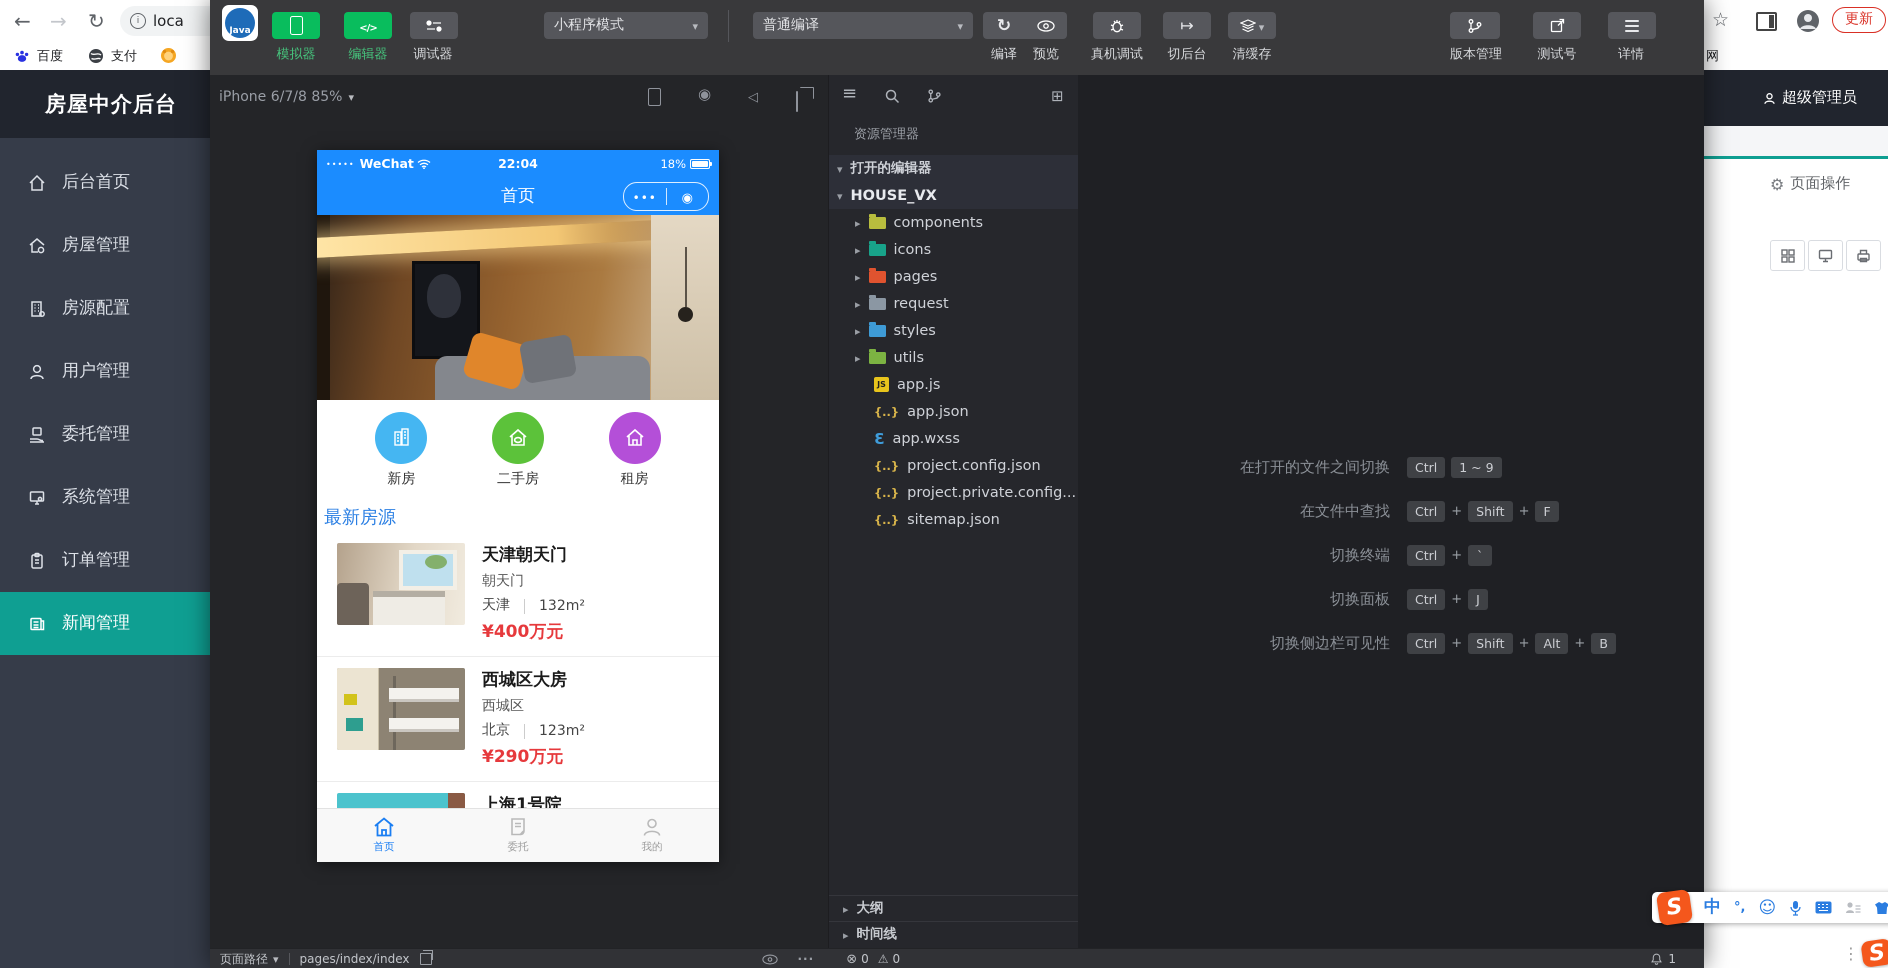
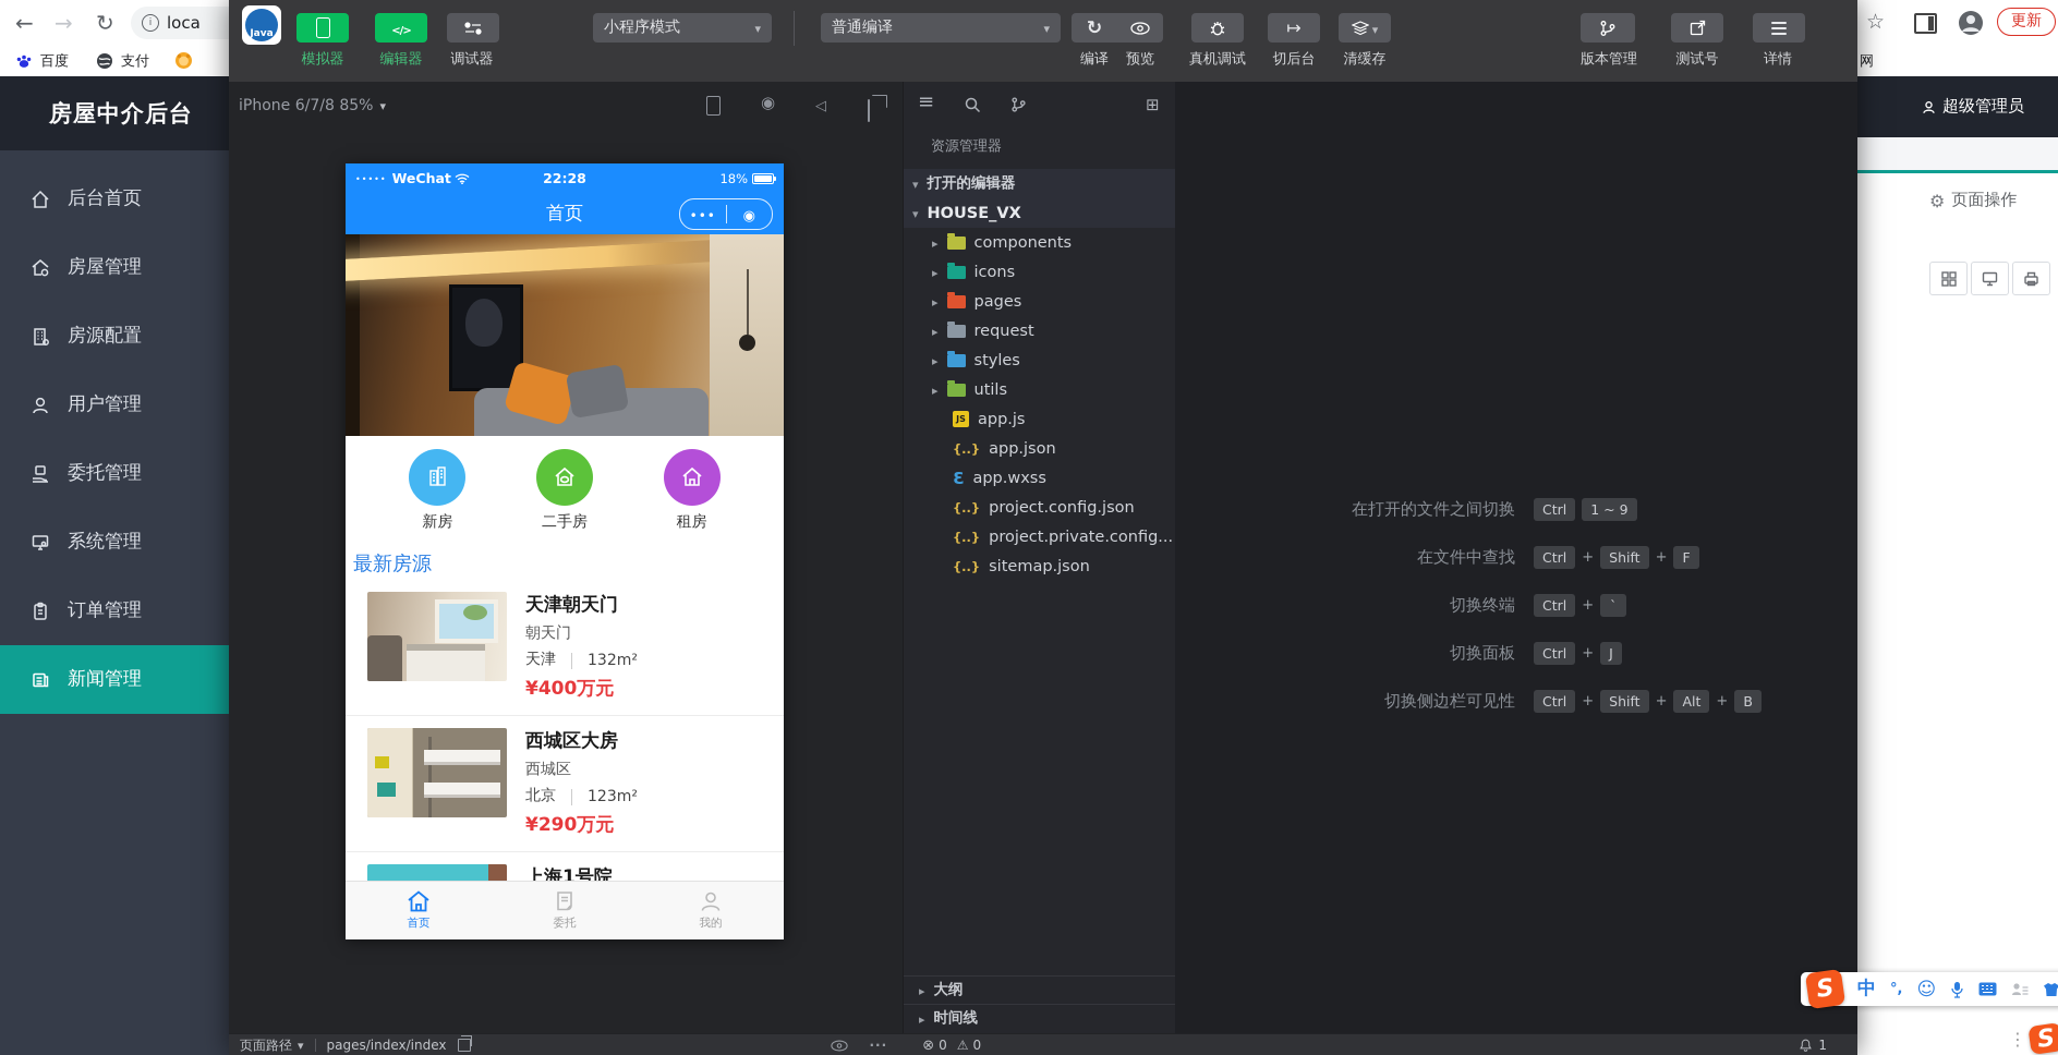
  ←
  →
  ↻
  loca
  百度
  支付
  房屋中介后台
  后台首页
  房屋管理
  房源配置
  用户管理
  委托管理
  系统管理
  订单管理
  新闻管理
  更新
  网
  超级管理员
  页面操作
  模拟器
  编辑器
  调试器
  小程序模式
  普通编译
  编译
  预览
  真机调试
  切后台
  清缓存
  版本管理
  测试号
  详情
  iPhone 6/7/8 85%
  WeChat
- 22:04
+ 22:28
  18%
  首页
  新房
  二手房
  租房
  最新房源
  天津朝天门
  朝天门
  天津
  132m²
  ¥400万元
  西城区大房
  西城区
  北京
  123m²
  ¥290万元
  上海1号院
  首页
  委托
  我的
  资源管理器
  打开的编辑器
  HOUSE_VX
  components
  icons
  pages
  request
  styles
  utils
  app.js
  app.json
  app.wxss
  project.config.json
  project.private.config...
  sitemap.json
  大纲
  时间线
  在打开的文件之间切换
  Ctrl
  1 ~ 9
  在文件中查找
  Ctrl
  +
  Shift
  +
  F
  切换终端
  Ctrl
  +
  `
  切换面板
  Ctrl
  +
  J
  切换侧边栏可见性
  Ctrl
  +
  Shift
  +
  Alt
  +
  B
  页面路径
  pages/index/index
  0
  0
  1
  中
  °,
